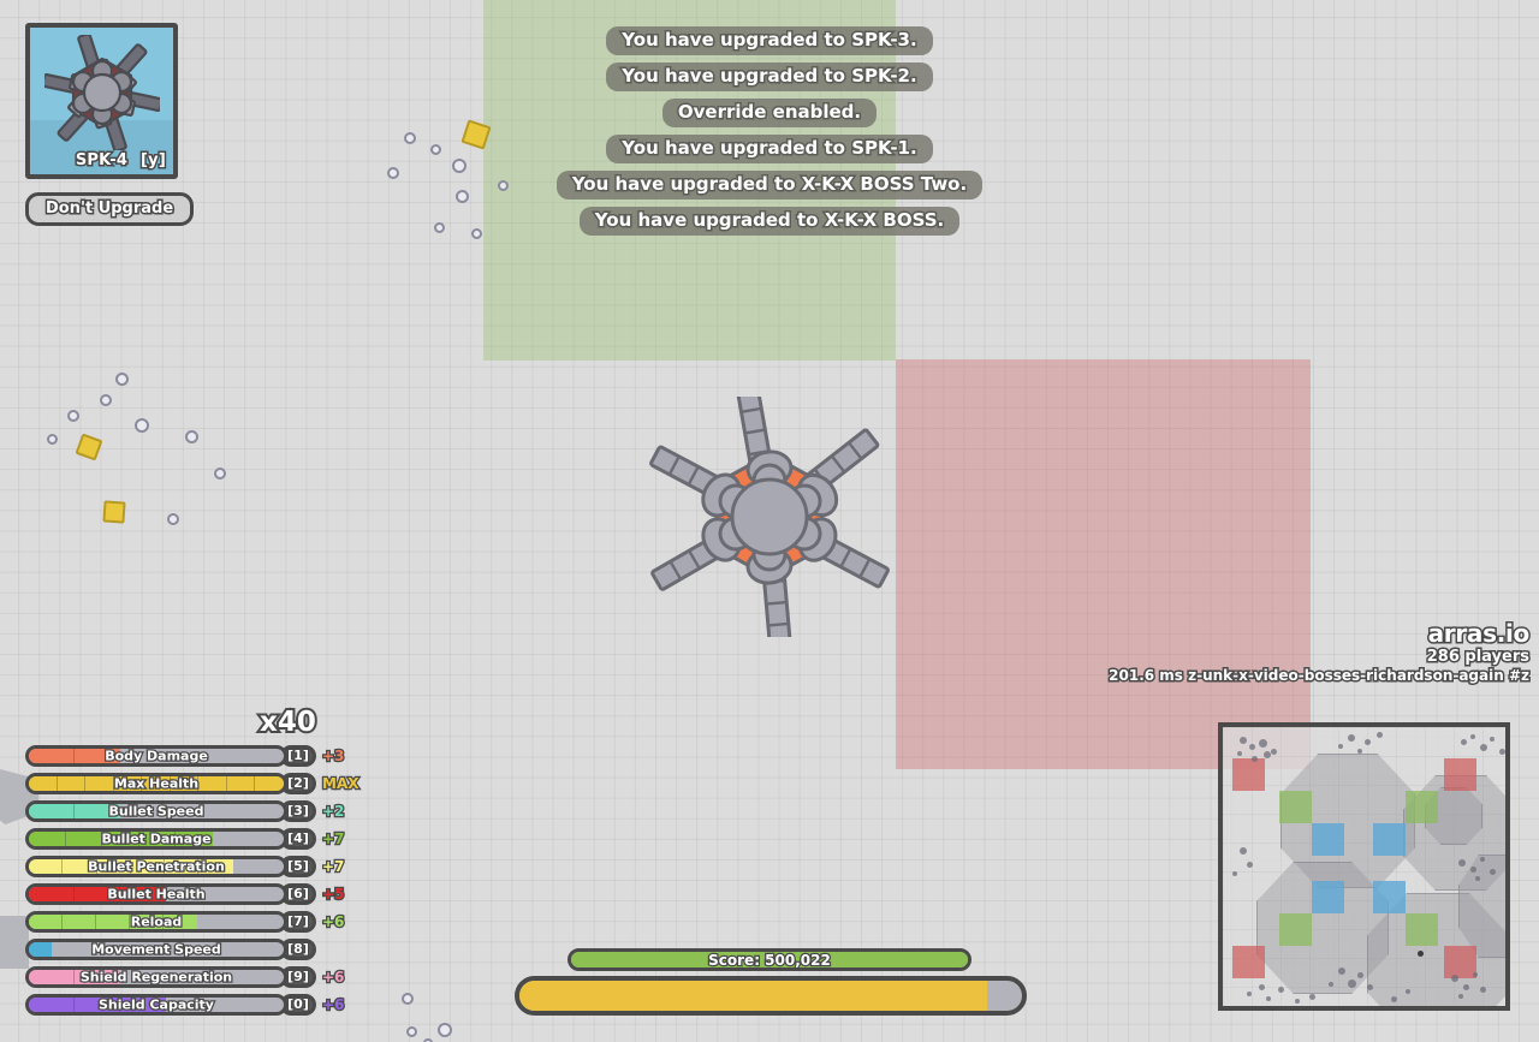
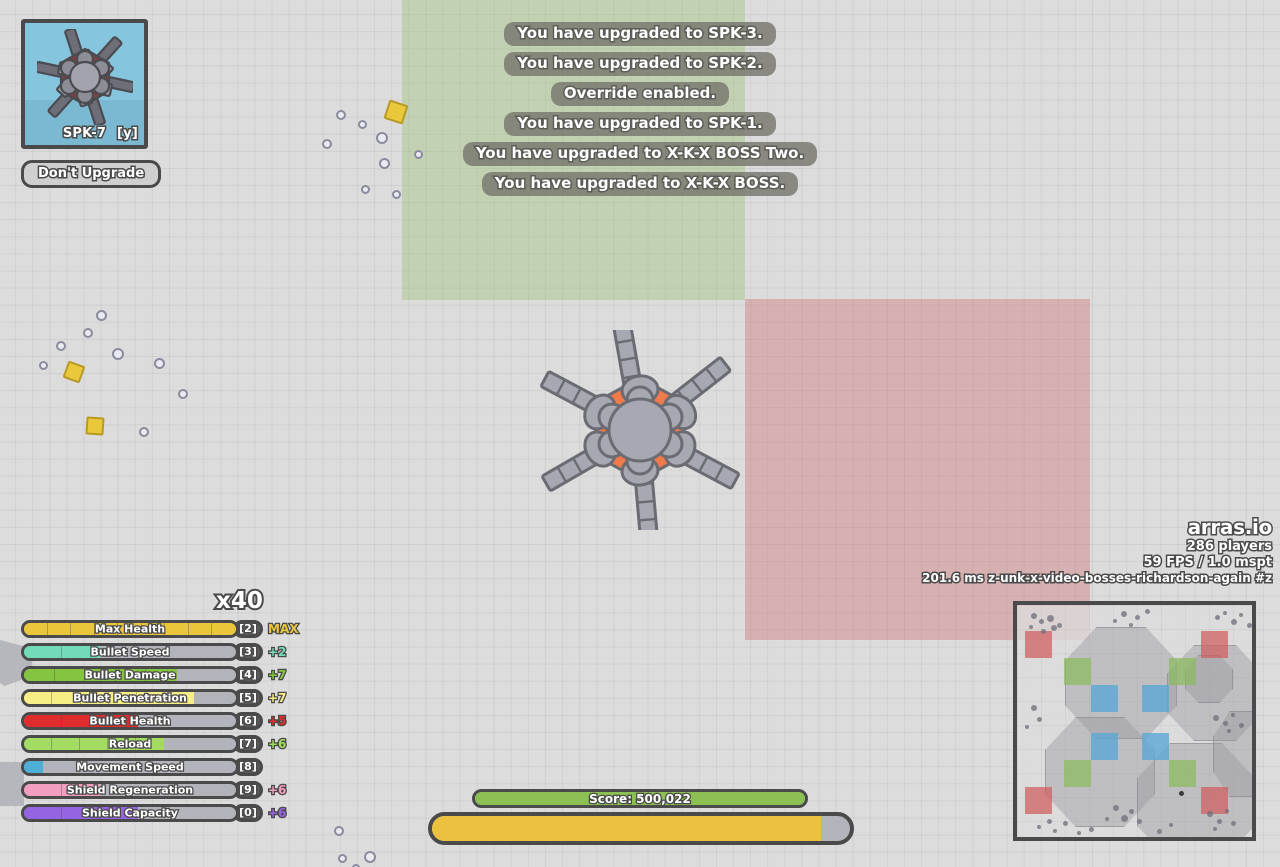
- SPK-4
+ SPK-7
  [y]
  Don't Upgrade
  You have upgraded to SPK-3.
  You have upgraded to SPK-2.
  Override enabled.
  You have upgraded to SPK-1.
  You have upgraded to X-K-X BOSS Two.
  You have upgraded to X-K-X BOSS.
  arras.io
  286 players
+ 59 FPS / 1.0 mspt
  201.6 ms z-unk-x-video-bosses-richardson-again #z
  x40
- Body Damage
- [1]
- +3
  Max Health
  [2]
  MAX
  Bullet Speed
  [3]
  +2
  Bullet Damage
  [4]
  +7
  Bullet Penetration
  [5]
  +7
  Bullet Health
  [6]
  +5
  Reload
  [7]
  +6
  Movement Speed
  [8]
  Shield Regeneration
  [9]
  +6
  Shield Capacity
  [0]
  +6
  Score: 500,022
